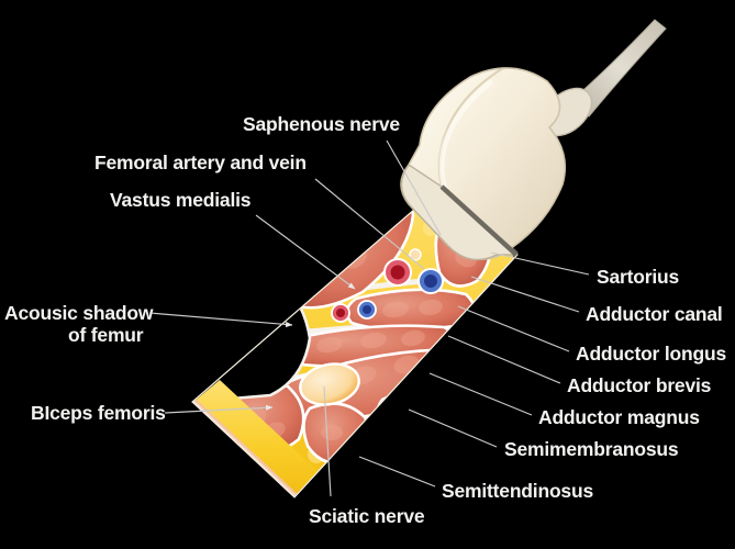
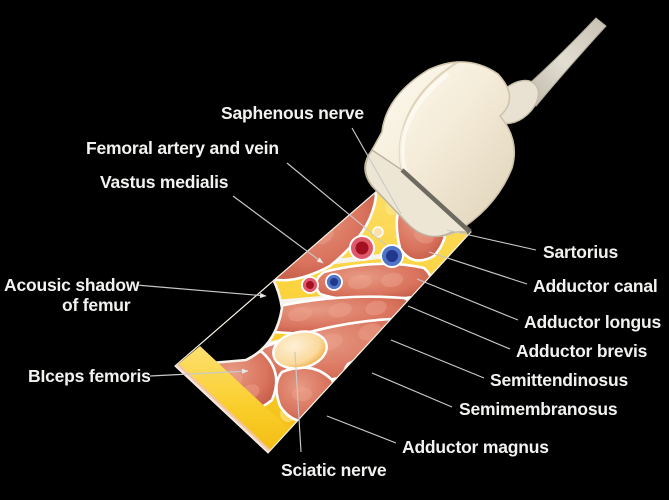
  Saphenous nerve
  Femoral artery and vein
  Vastus medialis
  Acousic shadow
  of femur
  BIceps femoris
  Sartorius
  Adductor canal
  Adductor longus
  Adductor brevis
- Adductor magnus
+ Semittendinosus
  Semimembranosus
- Semittendinosus
+ Adductor magnus
  Sciatic nerve
